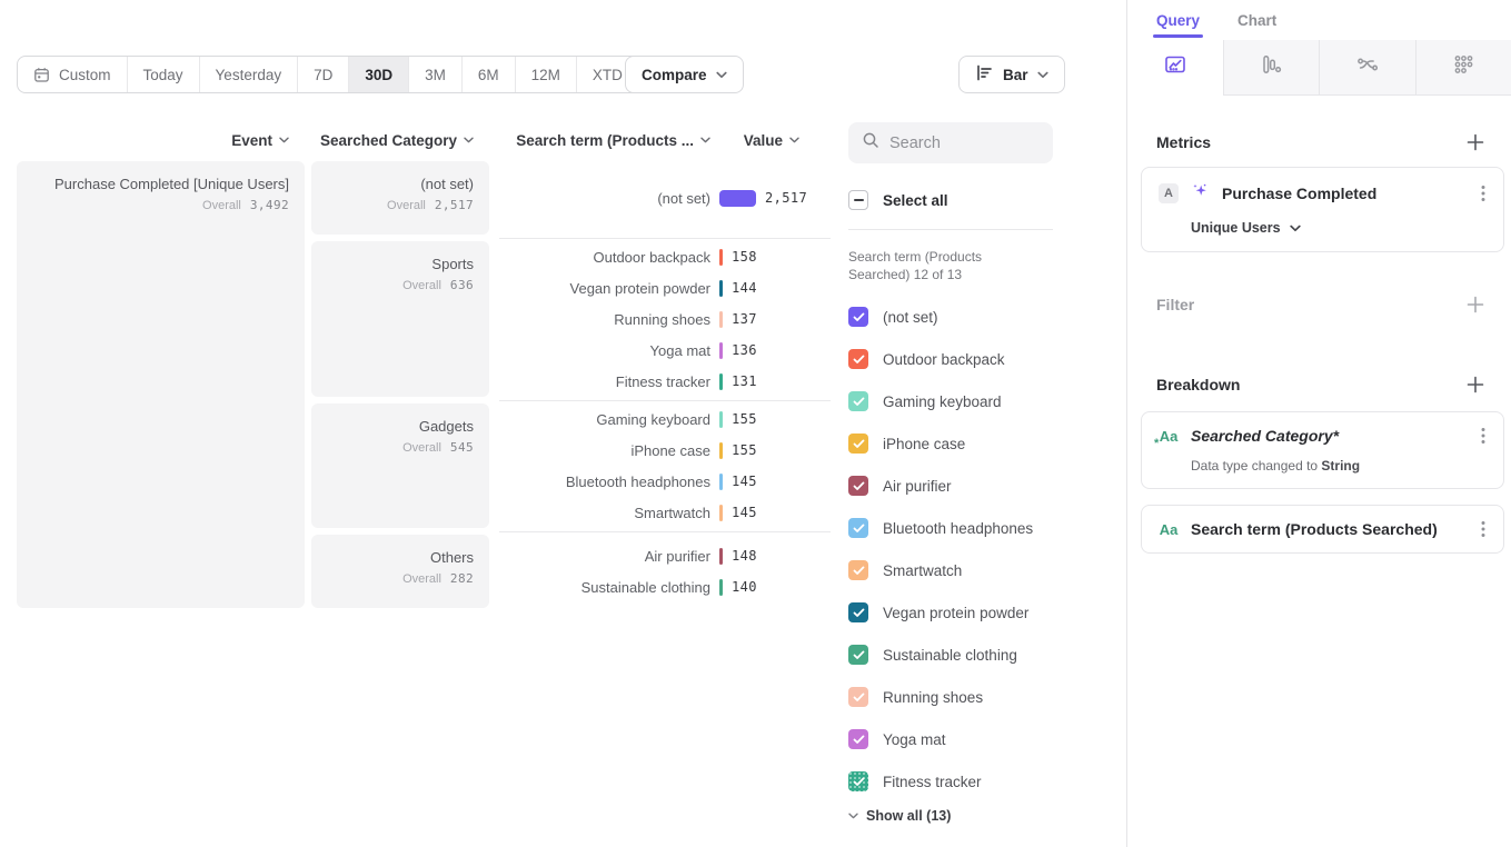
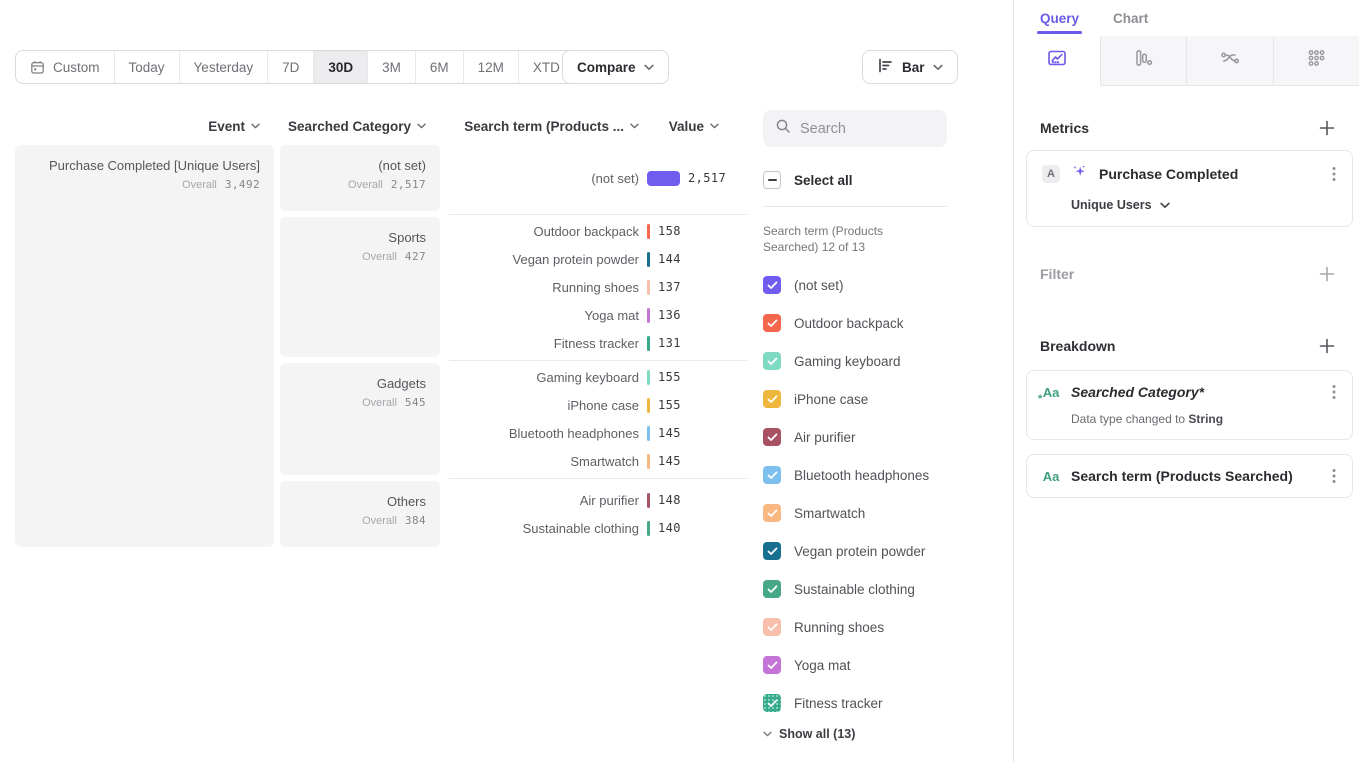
  Custom
  Today
  Yesterday
  7D
  30D
  3M
  6M
  12M
  XTD
  Compare
  Bar
  Event
  Searched Category
  Search term (Products ...
  Value
  Purchase Completed [Unique Users]
  Overall 3,492
  (not set)
  Overall 2,517
  (not set)
  2,517
  Sports
- Overall 636
+ Overall 427
  Outdoor backpack
  158
  Vegan protein powder
  144
  Running shoes
  137
  Yoga mat
  136
  Fitness tracker
  131
  Gadgets
  Overall 545
  Gaming keyboard
  155
  iPhone case
  155
  Bluetooth headphones
  145
  Smartwatch
  145
  Others
- Overall 282
+ Overall 384
  Air purifier
  148
  Sustainable clothing
  140
  Search
  Select all
  Search term (Products Searched) 12 of 13
  (not set)
  Outdoor backpack
  Gaming keyboard
  iPhone case
  Air purifier
  Bluetooth headphones
  Smartwatch
  Vegan protein powder
  Sustainable clothing
  Running shoes
  Yoga mat
  Fitness tracker
  Show all (13)
  Query
  Chart
  Metrics
  A
  Purchase Completed
  Unique Users
  Filter
  Breakdown
  Aa
  *
  Searched Category*
  Data type changed to String
  Aa
  Search term (Products Searched)
